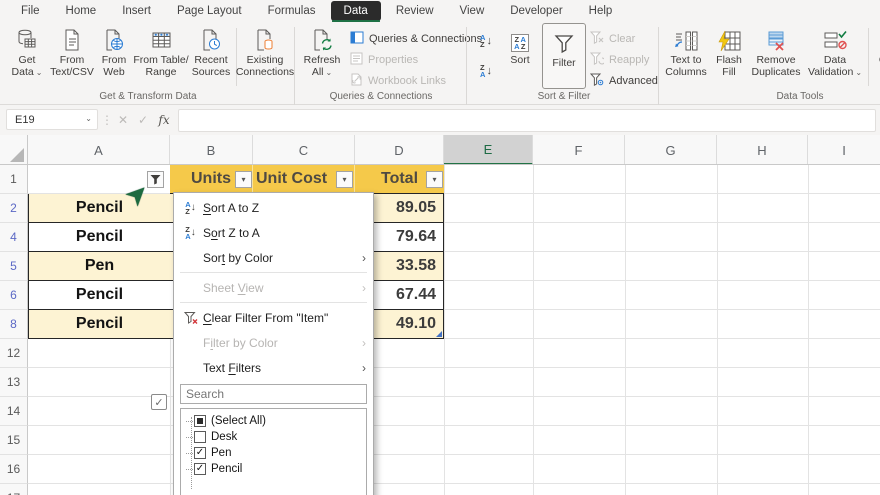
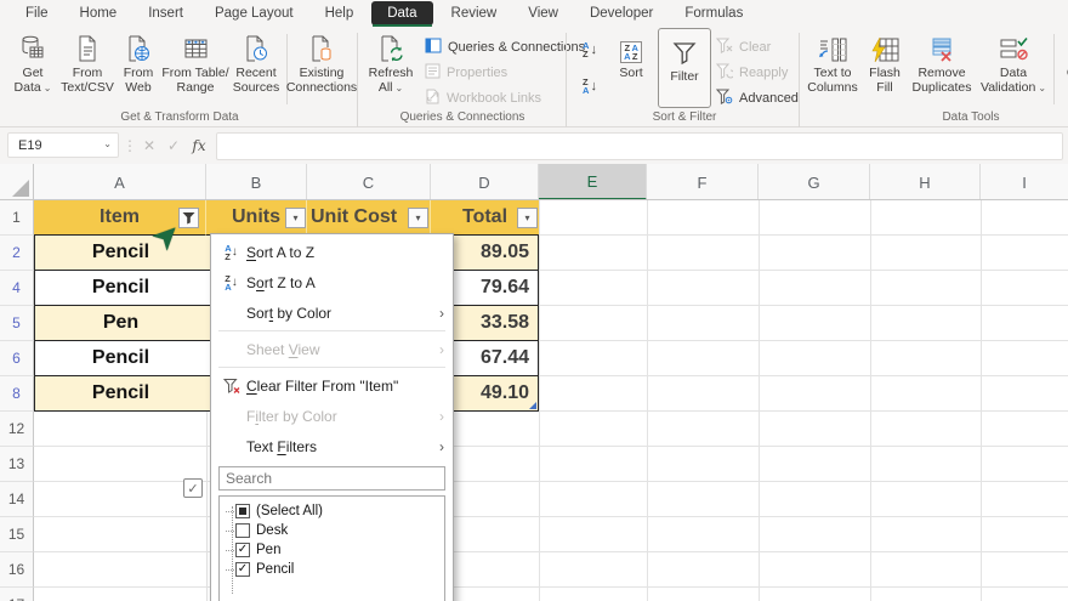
  File
  Home
  Insert
  Page Layout
- Formulas
+ Help
  Data
  Review
  View
  Developer
- Help
+ Formulas
  Get
  Data ⌄
  From
  Text/CSV
  From
  Web
  From Table/
  Range
  Recent
  Sources
  Existing
  Connections
  Get & Transform Data
  Refresh
  All ⌄
  Queries & Connections
  Properties
  Workbook Links
  Queries & Connections
  A
  Z
  ↓
  Z
  A
  ↓
  Z
  A
  A
  Z
  Sort
  Filter
  Clear
  Reapply
  Advanced
  Sort & Filter
  Text to
  Columns
  Flash
  Fill
  Remove
  Duplicates
  Data
  Validation ⌄
  Data Tools
  E19
  ⌄
  ⋮
  ✕
  ✓
  fx
  A
  B
  C
  D
  E
  F
  G
  H
  I
  1
  2
  4
  5
  6
  8
  12
  13
  14
  15
  16
+ Item
  Units
  Unit Cost
  Total
  ▾
  ▾
  ▾
  Pencil
  89.05
  Pencil
  79.64
  Pen
  33.58
  Pencil
  67.44
  Pencil
  49.10
  A
  Z
  ↓
  Sort A to Z
  Z
  A
  ↓
  Sort Z to A
  Sort by Color
  ›
  Sheet View
  ›
  Clear Filter From "Item"
  Filter by Color
  ›
  Text Filters
  ›
  Search
  (Select All)
  Desk
  ✓
  Pen
  ✓
  Pencil
  ✓
